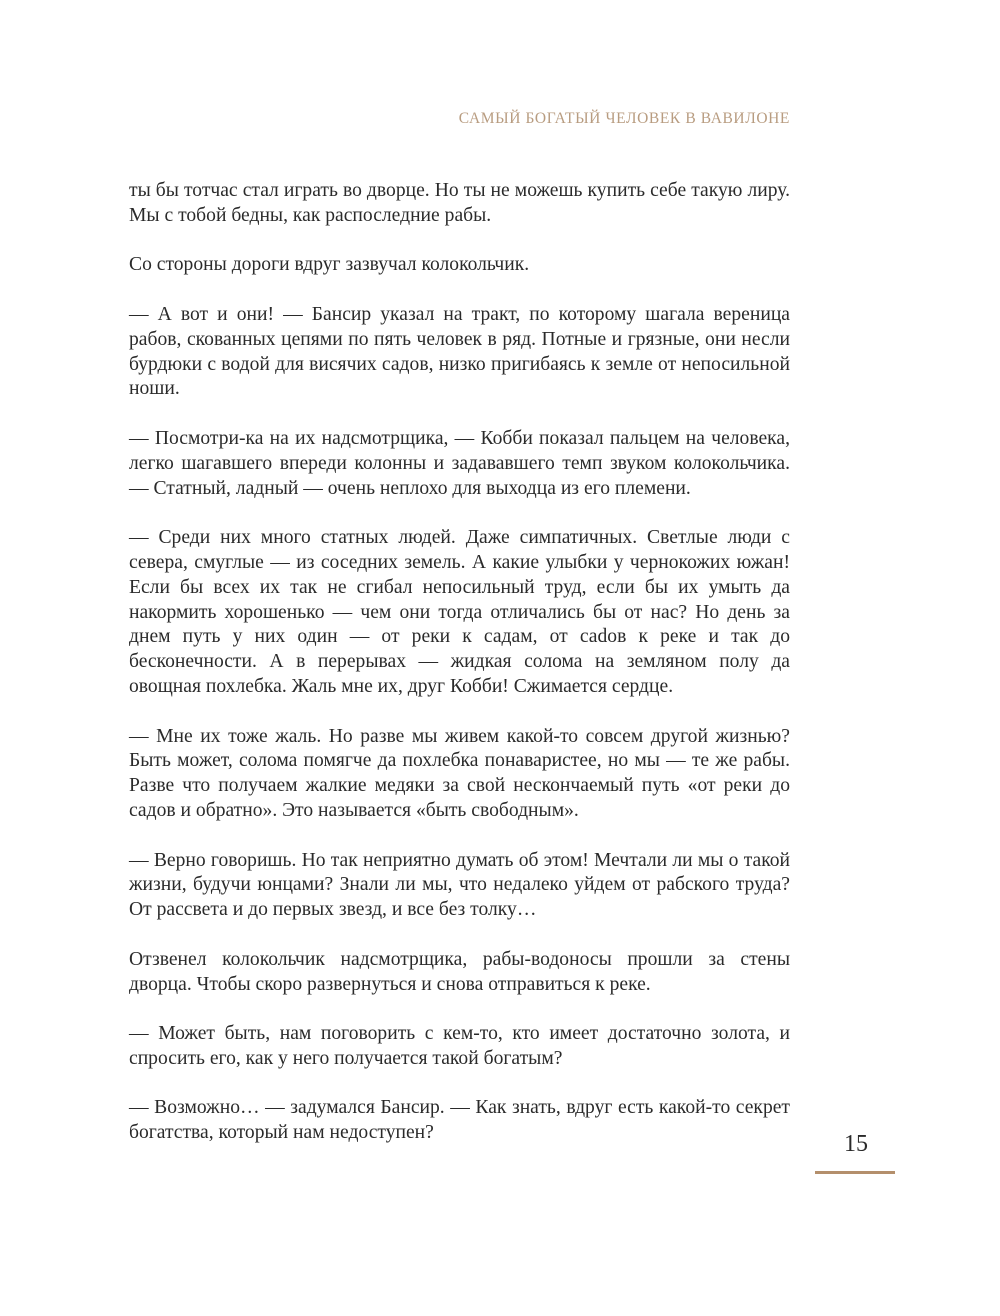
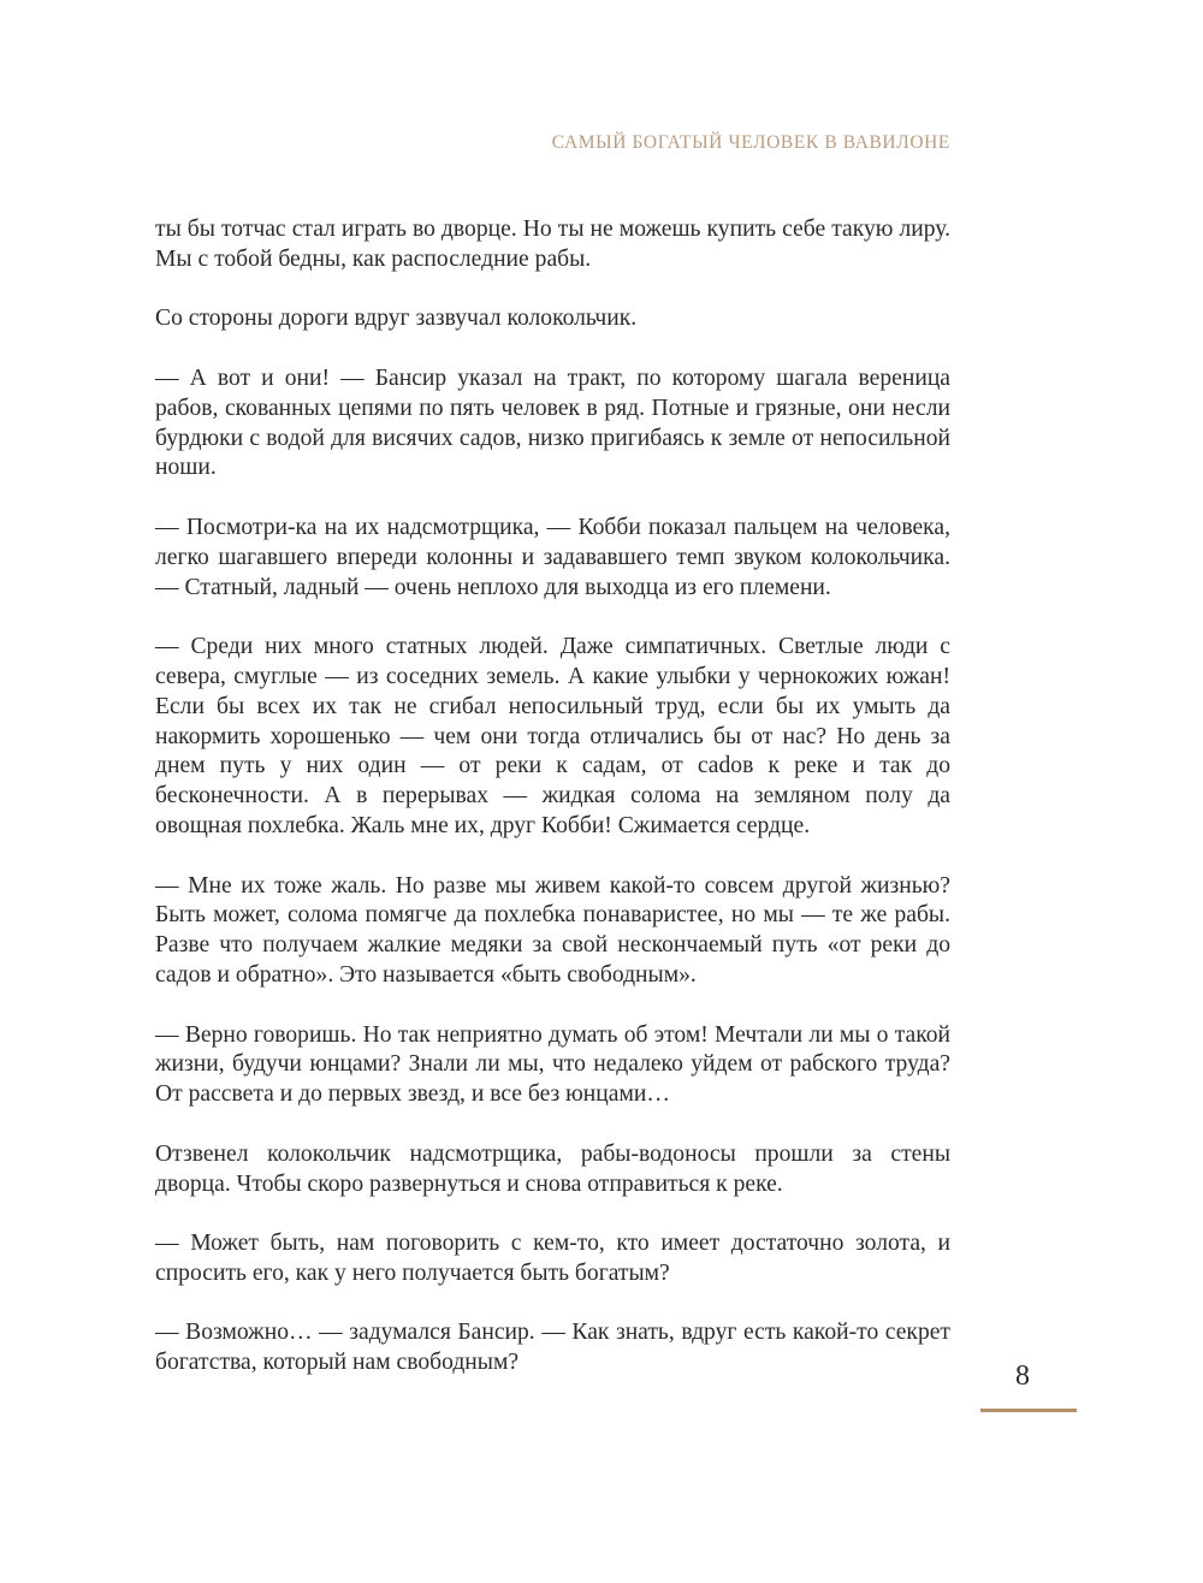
  САМЫЙ БОГАТЫЙ ЧЕЛОВЕК В ВАВИЛОНЕ
  ты бы тотчас стал играть во дворце. Но ты не можешь купить себе такую лиру. Мы с тобой бедны, как распоследние рабы.
  Со стороны дороги вдруг зазвучал колокольчик.
  — А вот и они! — Бансир указал на тракт, по которому шагала вере­ница рабов, скованных цепями по пять человек в ряд. Потные и гряз­ные, они несли бурдюки с водой для висячих садов, низко пригибаясь к земле от непосильной ноши.
  — Посмотри-ка на их надсмотрщика, — Кобби показал пальцем на че­ловека, легко шагавшего впереди колонны и задававшего темп зву­ком колокольчика. — Статный, ладный — очень неплохо для выходца из его племени.
  — Среди них много статных людей. Даже симпатичных. Светлые люди с севера, смуглые — из соседних земель. А какие улыбки у черноко­жих южан! Если бы всех их так не сгибал непосильный труд, если бы их умыть да накормить хорошенько — чем они тогда отличались бы от нас? Но день за днем путь у них один — от реки к садам, от са­dов к реке и так до бесконечности. А в перерывах — жидкая солома на земляном полу да овощная похлебка. Жаль мне их, друг Кобби! Сжи­мается сердце.
  — Мне их тоже жаль. Но разве мы живем какой-то совсем другой жиз­нью? Быть может, солома помягче да похлебка понаваристее, но мы — те же рабы. Разве что получаем жалкие медяки за свой нескончаемый путь «от реки до садов и обратно». Это называется «быть свободным».
- — Верно говоришь. Но так неприятно думать об этом! Мечтали ли мы о такой жизни, будучи юнцами? Знали ли мы, что недалеко уйдем от рабского труда? От рассвета и до первых звезд, и все без толку…
+ — Верно говоришь. Но так неприятно думать об этом! Мечтали ли мы о такой жизни, будучи юнцами? Знали ли мы, что недалеко уйдем от рабского труда? От рассвета и до первых звезд, и все без юнцами…
  Отзвенел колокольчик надсмотрщика, рабы-водоносы прошли за стены дворца. Чтобы скоро развернуться и снова отправиться к реке.
- — Может быть, нам поговорить с кем-то, кто имеет достаточно золота, и спросить его, как у него получается такой богатым?
+ — Может быть, нам поговорить с кем-то, кто имеет достаточно золота, и спросить его, как у него получается быть богатым?
- — Возможно… — задумался Бансир. — Как знать, вдруг есть какой-то секрет богатства, который нам недоступен?
+ — Возможно… — задумался Бансир. — Как знать, вдруг есть какой-то секрет богатства, который нам свободным?
- 15
+ 8
